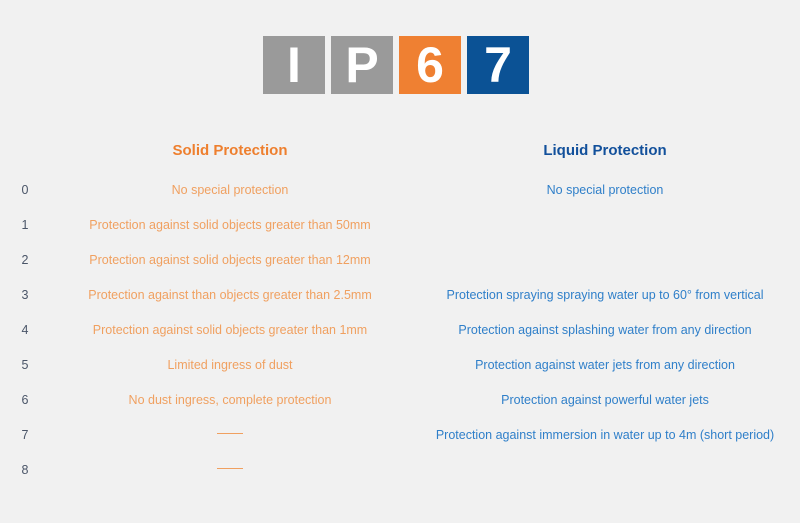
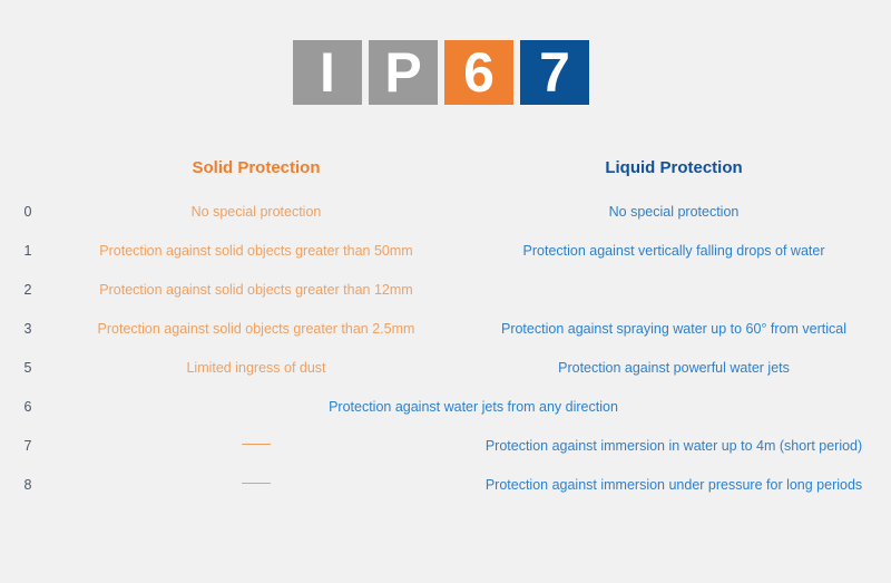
  I
  P
  6
  7
  Solid Protection
  Liquid Protection
  0
  No special protection
  No special protection
  1
  Protection against solid objects greater than 50mm
+ Protection against vertically falling drops of water
  2
  Protection against solid objects greater than 12mm
  3
- Protection against than objects greater than 2.5mm
+ Protection against solid objects greater than 2.5mm
- Protection spraying spraying water up to 60° from vertical
+ Protection against spraying water up to 60° from vertical
- 4
- Protection against solid objects greater than 1mm
- Protection against splashing water from any direction
  5
  Limited ingress of dust
- Protection against water jets from any direction
+ Protection against powerful water jets
  6
- No dust ingress, complete protection
- Protection against powerful water jets
+ Protection against water jets from any direction
  7
  Protection against immersion in water up to 4m (short period)
  8
+ Protection against immersion under pressure for long periods
